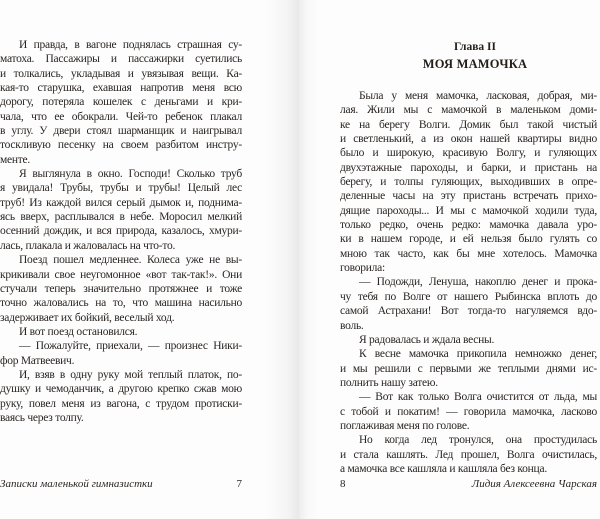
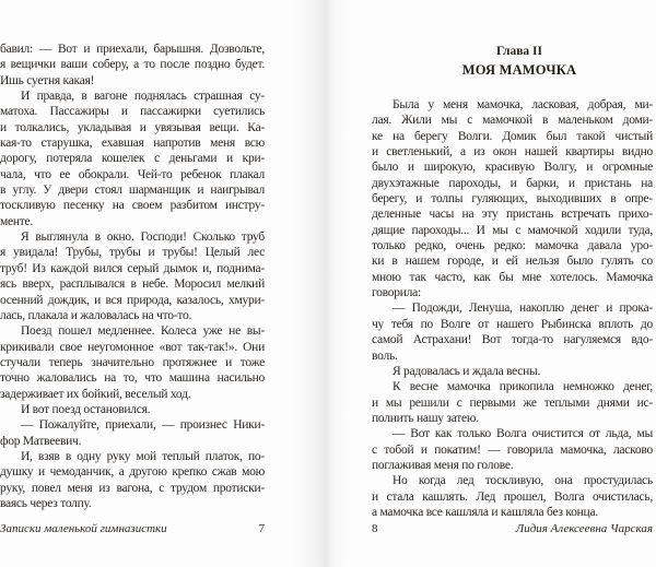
+ бавил: — Вот и приехали, барышня. Дозвольте,
+ я вещички ваши соберу, а то после поздно будет.
+ Ишь суетня какая!
  И правда, в вагоне поднялась страшная су-
  матоха. Пассажиры и пассажирки суетились
  и толкались, укладывая и увязывая вещи. Ка-
  кая-то старушка, ехавшая напротив меня всю
  дорогу, потеряла кошелек с деньгами и кри-
  чала, что ее обокрали. Чей-то ребенок плакал
  в углу. У двери стоял шарманщик и наигрывал
  тоскливую песенку на своем разбитом инстру-
  менте.
  Я выглянула в окно. Господи! Сколько труб
  я увидала! Трубы, трубы и трубы! Целый лес
  труб! Из каждой вился серый дымок и, поднима-
  ясь вверх, расплывался в небе. Моросил мелкий
  осенний дождик, и вся природа, казалось, хмури-
  лась, плакала и жаловалась на что-то.
  Поезд пошел медленнее. Колеса уже не вы-
  крикивали свое неугомонное «вот так-так!». Они
  стучали теперь значительно протяжнее и тоже
  точно жаловались на то, что машина насильно
  задерживает их бойкий, веселый ход.
  И вот поезд остановился.
  — Пожалуйте, приехали, — произнес Ники-
  фор Матвеевич.
  И, взяв в одну руку мой теплый платок, по-
  душку и чемоданчик, а другою крепко сжав мою
  руку, повел меня из вагона, с трудом протиски-
  ваясь через толпу.
  Записки маленькой гимназистки
  7
  Глава II
  МОЯ МАМОЧКА
  Была у меня мамочка, ласковая, добрая, ми-
  лая. Жили мы с мамочкой в маленьком доми-
  ке на берегу Волги. Домик был такой чистый
  и светленький, а из окон нашей квартиры видно
- было и широкую, красивую Волгу, и гуляющих
+ было и широкую, красивую Волгу, и огромные
  двухэтажные пароходы, и барки, и пристань на
  берегу, и толпы гуляющих, выходивших в опре-
  деленные часы на эту пристань встречать прихо-
  дящие пароходы... И мы с мамочкой ходили туда,
  только редко, очень редко: мамочка давала уро-
  ки в нашем городе, и ей нельзя было гулять со
  мною так часто, как бы мне хотелось. Мамочка
  говорила:
  — Подожди, Ленуша, накоплю денег и прока-
  чу тебя по Волге от нашего Рыбинска вплоть до
  самой Астрахани! Вот тогда-то нагуляемся вдо-
  воль.
  Я радовалась и ждала весны.
  К весне мамочка прикопила немножко денег,
  и мы решили с первыми же теплыми днями ис-
  полнить нашу затею.
  — Вот как только Волга очистится от льда, мы
  с тобой и покатим! — говорила мамочка, ласково
  поглаживая меня по голове.
- Но когда лед тронулся, она простудилась
+ Но когда лед тоскливую, она простудилась
  и стала кашлять. Лед прошел, Волга очистилась,
  а мамочка все кашляла и кашляла без конца.
  8
  Лидия Алексеевна Чарская
